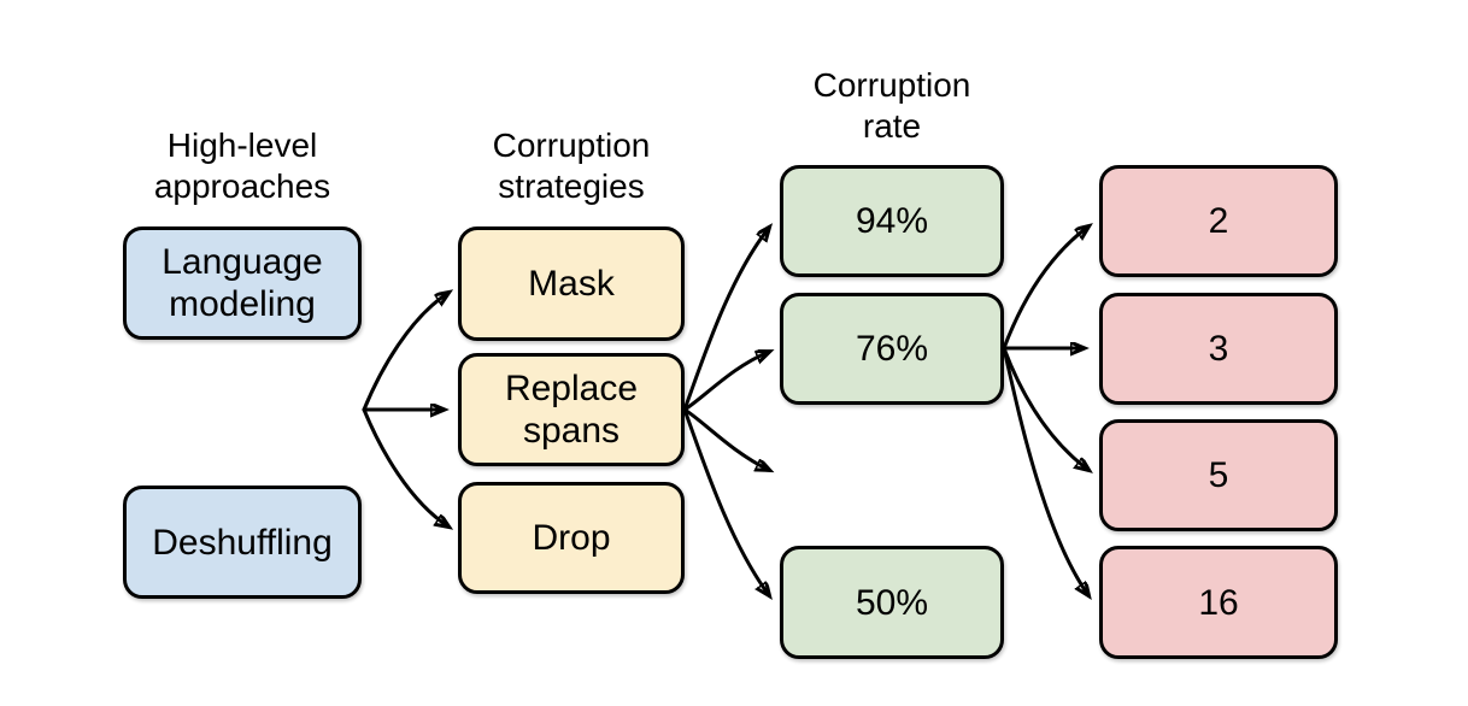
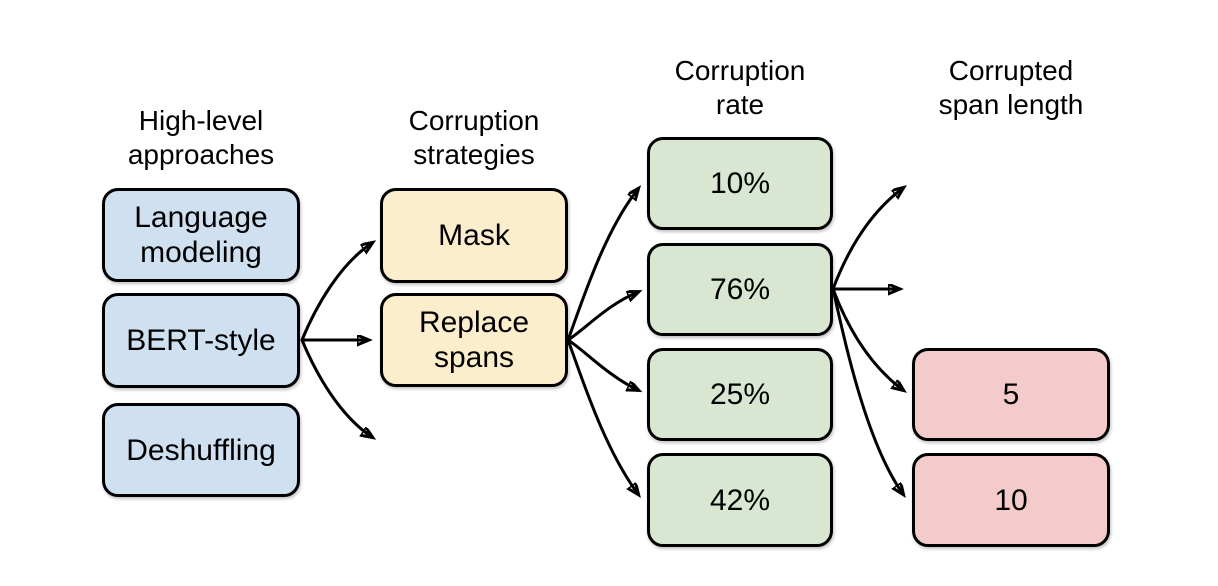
  High-level
  approaches
  Corruption
  strategies
  Corruption
  rate
+ Corrupted
+ span length
  Language
  modeling
+ BERT-style
  Deshuffling
  Mask
  Replace
  spans
- Drop
- 94%
+ 10%
  76%
+ 25%
- 50%
+ 42%
- 2
- 3
  5
- 16
+ 10
